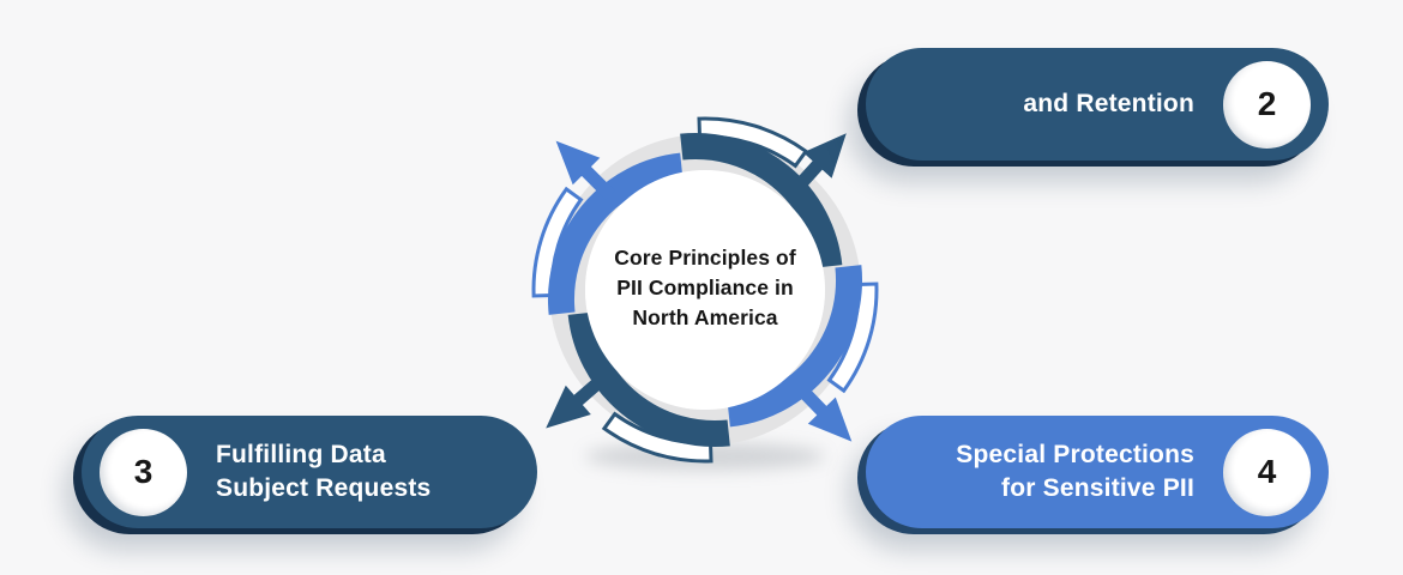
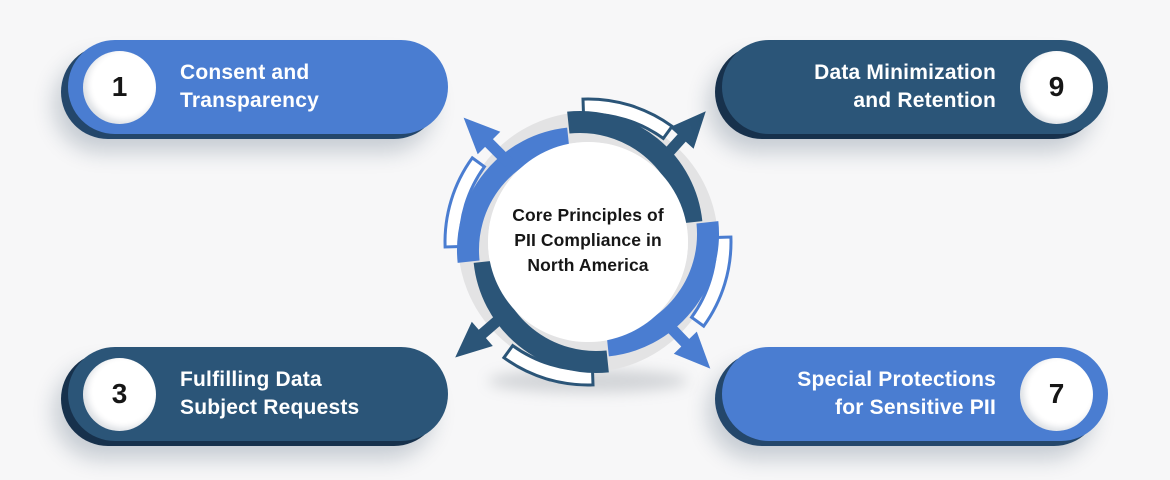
  Core Principles of
  PII Compliance in
  North America
+ 1
+ Consent and
+ Transparency
- 2
+ 9
+ Data Minimization
  and Retention
  3
  Fulfilling Data
  Subject Requests
- 4
+ 7
  Special Protections
  for Sensitive PII
